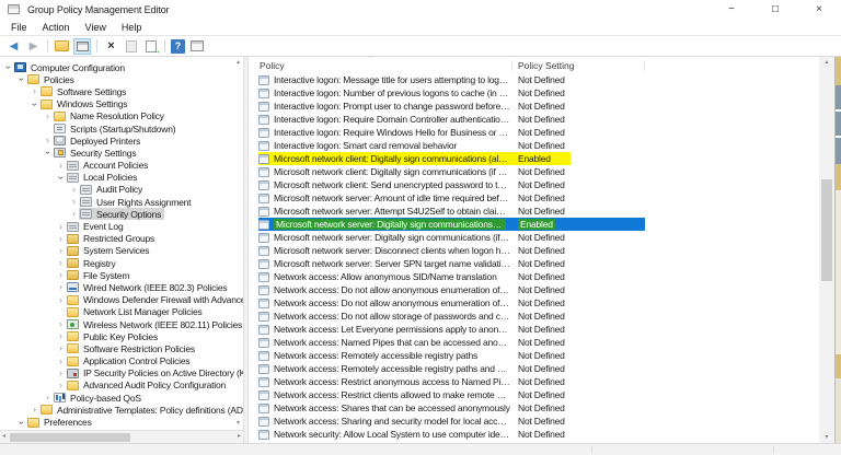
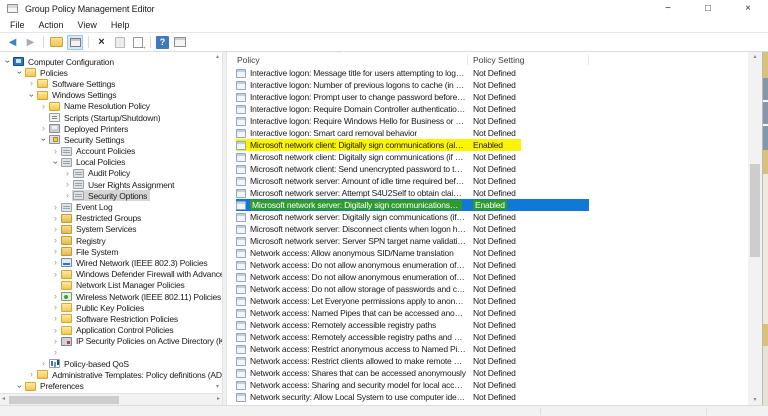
  Group Policy Management Editor
  −
  □
  ×
  File
  Action
  View
  Help
  ◀
  ▶
  ×
  ?
  Computer Configuration
  Policies
  ›
  Software Settings
  Windows Settings
  ›
  Name Resolution Policy
  Scripts (Startup/Shutdown)
  ›
  Deployed Printers
  Security Settings
  ›
  Account Policies
  Local Policies
  ›
  Audit Policy
  ›
  User Rights Assignment
  ›
  Security Options
  ›
  Event Log
  ›
  Restricted Groups
  ›
  System Services
  ›
  Registry
  ›
  File System
  ›
  Wired Network (IEEE 802.3) Policies
  ›
  Windows Defender Firewall with Advanc
  Network List Manager Policies
  ›
  Wireless Network (IEEE 802.11) Policies
  ›
  Public Key Policies
  ›
  Software Restriction Policies
  ›
  Application Control Policies
  ›
  IP Security Policies on Active Directory (K
  ›
- Advanced Audit Policy Configuration
  ›
  Policy-based QoS
  ›
  Administrative Templates: Policy definitions (AD
  Preferences
  Policy
  Policy Setting
  Interactive logon: Message title for users attempting to log on
  Not Defined
  Interactive logon: Number of previous logons to cache (in ca
  Not Defined
  Interactive logon: Prompt user to change password before ex
  Not Defined
  Interactive logon: Require Domain Controller authentication t
  Not Defined
  Interactive logon: Require Windows Hello for Business or sm
  Not Defined
  Interactive logon: Smart card removal behavior
  Not Defined
  Microsoft network client: Digitally sign communications (alwa
  Enabled
  Microsoft network client: Digitally sign communications (if ser
  Not Defined
  Microsoft network client: Send unencrypted password to third
  Not Defined
  Microsoft network server: Amount of idle time required before
  Not Defined
  Microsoft network server: Attempt S4U2Self to obtain claim i
  Not Defined
  Microsoft network server: Digitally sign communications (al
  Enabled
  Microsoft network server: Digitally sign communications (if cli
  Not Defined
  Microsoft network server: Disconnect clients when logon hou
  Not Defined
  Microsoft network server: Server SPN target name validation
  Not Defined
  Network access: Allow anonymous SID/Name translation
  Not Defined
  Network access: Do not allow anonymous enumeration of S
  Not Defined
  Network access: Do not allow anonymous enumeration of S
  Not Defined
  Network access: Do not allow storage of passwords and cre
  Not Defined
  Network access: Let Everyone permissions apply to anonym
  Not Defined
  Network access: Named Pipes that can be accessed anony
  Not Defined
  Network access: Remotely accessible registry paths
  Not Defined
  Network access: Remotely accessible registry paths and sub
  Not Defined
  Network access: Restrict anonymous access to Named Pipe
  Not Defined
  Network access: Restrict clients allowed to make remote call
  Not Defined
  Network access: Shares that can be accessed anonymously
  Not Defined
  Network access: Sharing and security model for local accoun
  Not Defined
  Network security: Allow Local System to use computer identi
  Not Defined
